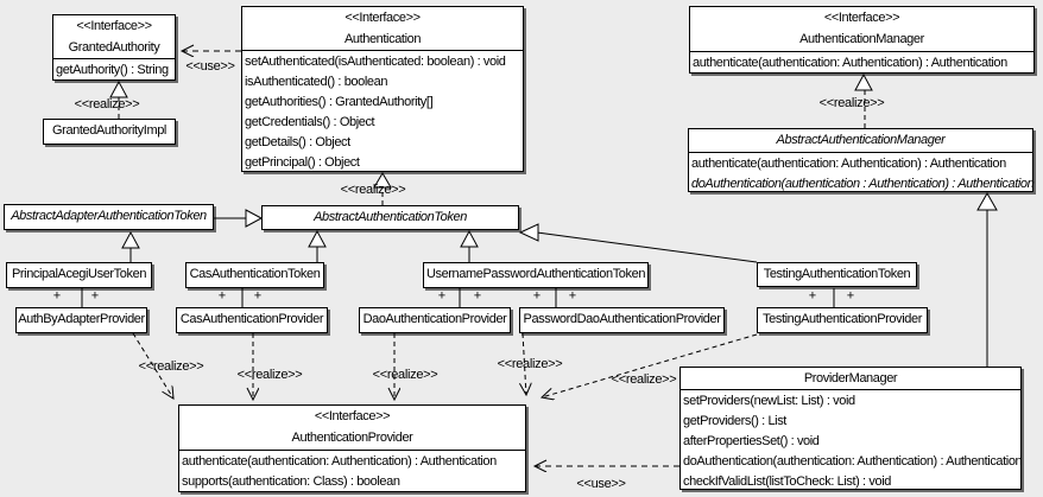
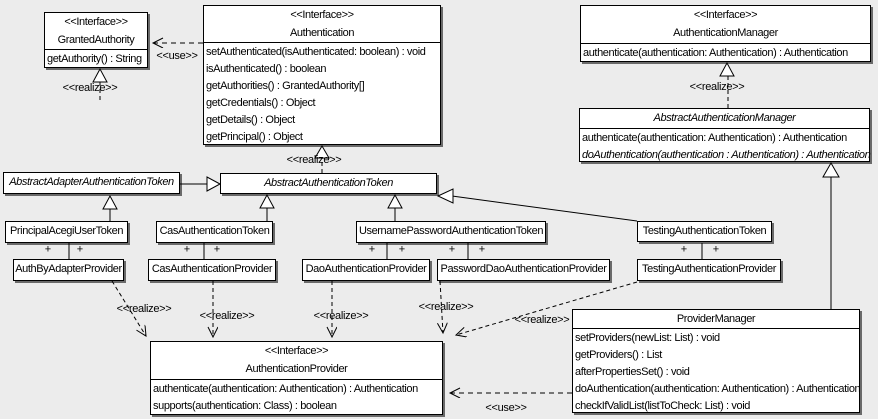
  <<Interface>>
  GrantedAuthority
  getAuthority() : String
- GrantedAuthorityImpl
  <<Interface>>
  Authentication
  setAuthenticated(isAuthenticated: boolean) : void
  isAuthenticated() : boolean
  getAuthorities() : GrantedAuthority[]
  getCredentials() : Object
  getDetails() : Object
  getPrincipal() : Object
  <<Interface>>
  AuthenticationManager
  authenticate(authentication: Authentication) : Authentication
  AbstractAuthenticationManager
  authenticate(authentication: Authentication) : Authentication
  doAuthentication(authentication : Authentication) : Authentication
  AbstractAdapterAuthenticationToken
  AbstractAuthenticationToken
  PrincipalAcegiUserToken
  CasAuthenticationToken
  UsernamePasswordAuthenticationToken
  TestingAuthenticationToken
  AuthByAdapterProvider
  CasAuthenticationProvider
  DaoAuthenticationProvider
  PasswordDaoAuthenticationProvider
  TestingAuthenticationProvider
  <<Interface>>
  AuthenticationProvider
  authenticate(authentication: Authentication) : Authentication
  supports(authentication: Class) : boolean
  ProviderManager
  setProviders(newList: List) : void
  getProviders() : List
  afterPropertiesSet() : void
  doAuthentication(authentication: Authentication) : Authentication
  checkIfValidList(listToCheck: List) : void
  <<use>>
  <<realize>>
  <<realize>>
  <<realize>>
  <<realize>>
  <<realize>>
  <<realize>>
  <<realize>>
  <<realize>>
  <<use>>
  +
  +
  +
  +
  +
  +
  +
  +
  +
  +
